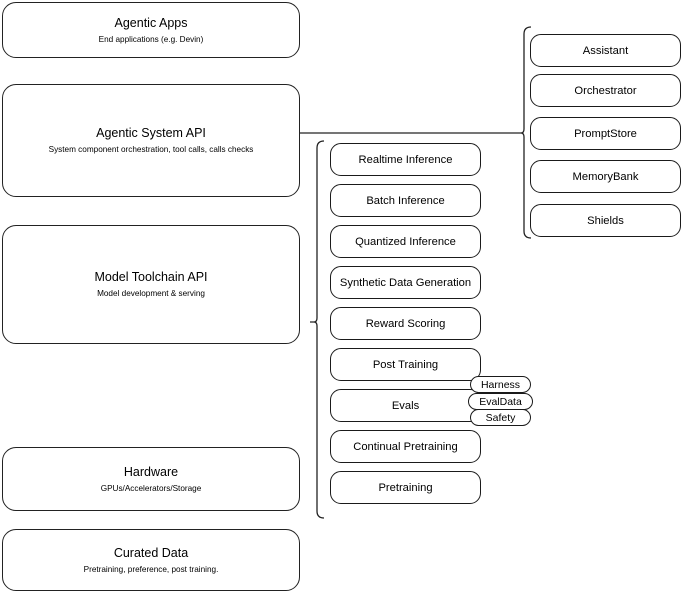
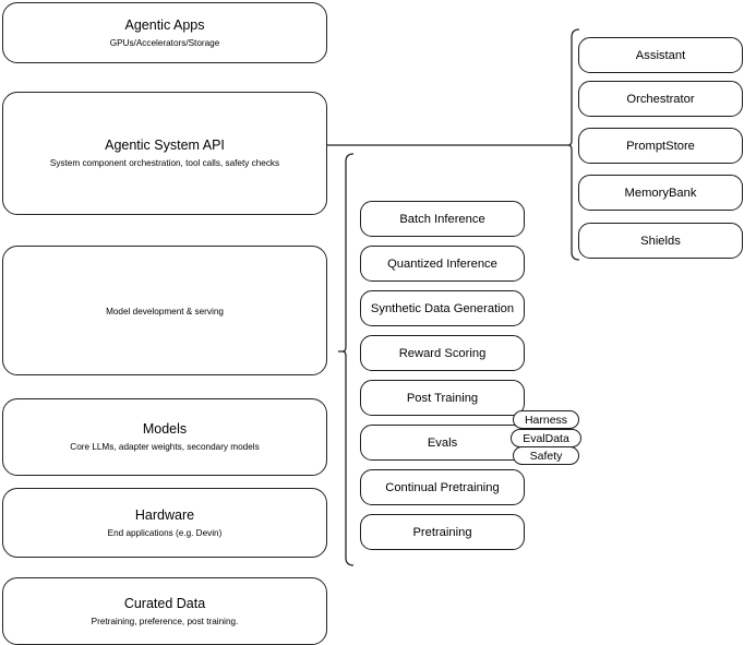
  Agentic Apps
- End applications (e.g. Devin)
+ GPUs/Accelerators/Storage
  Agentic System API
- System component orchestration, tool calls, calls checks
+ System component orchestration, tool calls, safety checks
- Model Toolchain API
  Model development & serving
+ Models
+ Core LLMs, adapter weights, secondary models
  Hardware
- GPUs/Accelerators/Storage
+ End applications (e.g. Devin)
  Curated Data
  Pretraining, preference, post training.
- Realtime Inference
  Batch Inference
  Quantized Inference
  Synthetic Data Generation
  Reward Scoring
  Post Training
  Evals
  Continual Pretraining
  Pretraining
  Harness
  EvalData
  Safety
  Assistant
  Orchestrator
  PromptStore
  MemoryBank
  Shields
